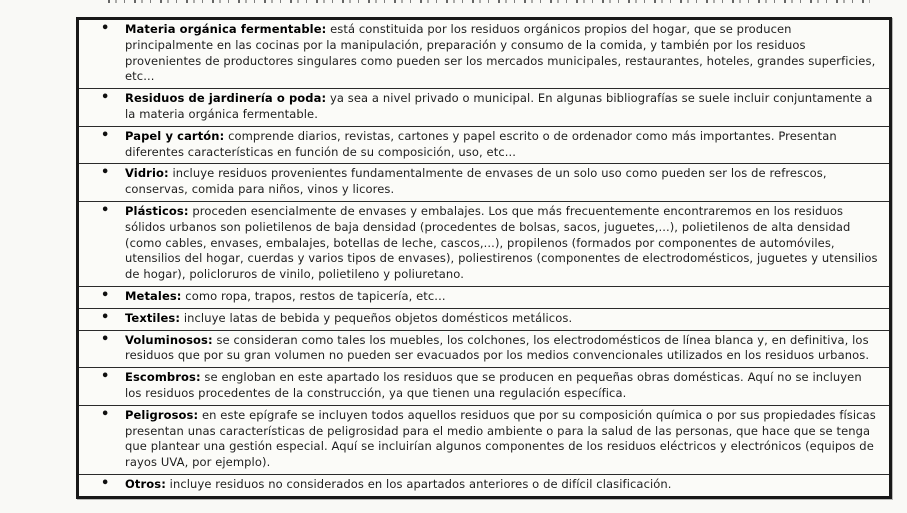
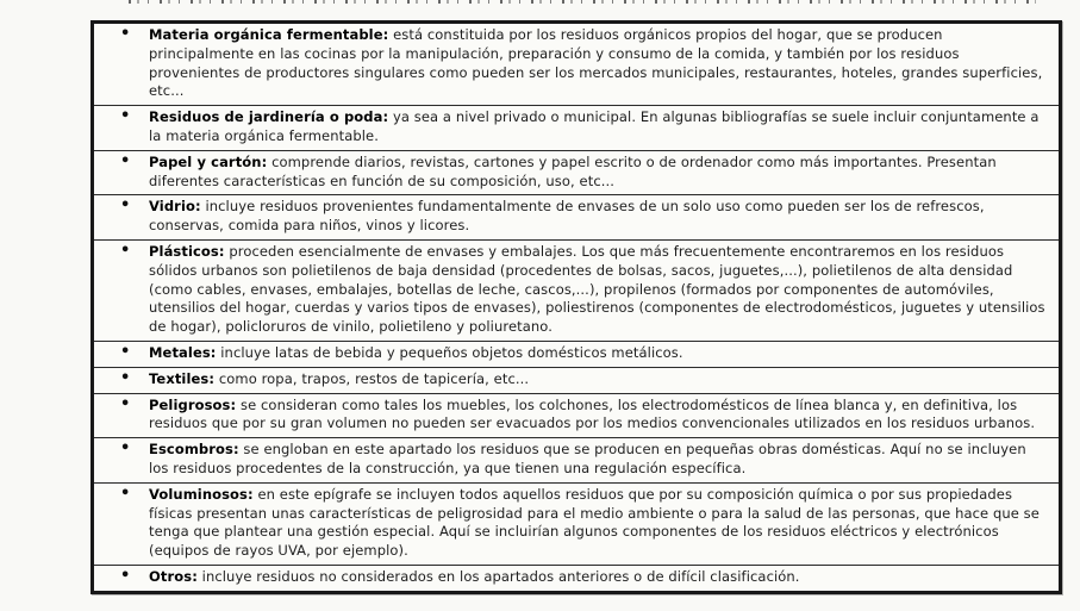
  •
  Materia orgánica fermentable: está constituida por los residuos orgánicos propios del hogar, que se producen principalmente en las cocinas por la manipulación, preparación y consumo de la comida, y también por los residuos provenientes de productores singulares como pueden ser los mercados municipales, restaurantes, hoteles, grandes superficies, etc...
  •
  Residuos de jardinería o poda: ya sea a nivel privado o municipal. En algunas bibliografías se suele incluir conjuntamente a la materia orgánica fermentable.
  •
  Papel y cartón: comprende diarios, revistas, cartones y papel escrito o de ordenador como más importantes. Presentan diferentes características en función de su composición, uso, etc...
  •
  Vidrio: incluye residuos provenientes fundamentalmente de envases de un solo uso como pueden ser los de refrescos, conservas, comida para niños, vinos y licores.
  •
  Plásticos: proceden esencialmente de envases y embalajes. Los que más frecuentemente encontraremos en los residuos sólidos urbanos son polietilenos de baja densidad (procedentes de bolsas, sacos, juguetes,...), polietilenos de alta densidad (como cables, envases, embalajes, botellas de leche, cascos,...), propilenos (formados por componentes de automóviles, utensilios del hogar, cuerdas y varios tipos de envases), poliestirenos (componentes de electrodomésticos, juguetes y utensilios de hogar), policloruros de vinilo, polietileno y poliuretano.
  •
- Metales: como ropa, trapos, restos de tapicería, etc...
+ Metales: incluye latas de bebida y pequeños objetos domésticos metálicos.
  •
- Textiles: incluye latas de bebida y pequeños objetos domésticos metálicos.
+ Textiles: como ropa, trapos, restos de tapicería, etc...
  •
- Voluminosos: se consideran como tales los muebles, los colchones, los electrodomésticos de línea blanca y, en definitiva, los residuos que por su gran volumen no pueden ser evacuados por los medios convencionales utilizados en los residuos urbanos.
+ Peligrosos: se consideran como tales los muebles, los colchones, los electrodomésticos de línea blanca y, en definitiva, los residuos que por su gran volumen no pueden ser evacuados por los medios convencionales utilizados en los residuos urbanos.
  •
  Escombros: se engloban en este apartado los residuos que se producen en pequeñas obras domésticas. Aquí no se incluyen los residuos procedentes de la construcción, ya que tienen una regulación específica.
  •
- Peligrosos: en este epígrafe se incluyen todos aquellos residuos que por su composición química o por sus propiedades físicas presentan unas características de peligrosidad para el medio ambiente o para la salud de las personas, que hace que se tenga que plantear una gestión especial. Aquí se incluirían algunos componentes de los residuos eléctricos y electrónicos (equipos de rayos UVA, por ejemplo).
+ Voluminosos: en este epígrafe se incluyen todos aquellos residuos que por su composición química o por sus propiedades físicas presentan unas características de peligrosidad para el medio ambiente o para la salud de las personas, que hace que se tenga que plantear una gestión especial. Aquí se incluirían algunos componentes de los residuos eléctricos y electrónicos (equipos de rayos UVA, por ejemplo).
  •
  Otros: incluye residuos no considerados en los apartados anteriores o de difícil clasificación.
